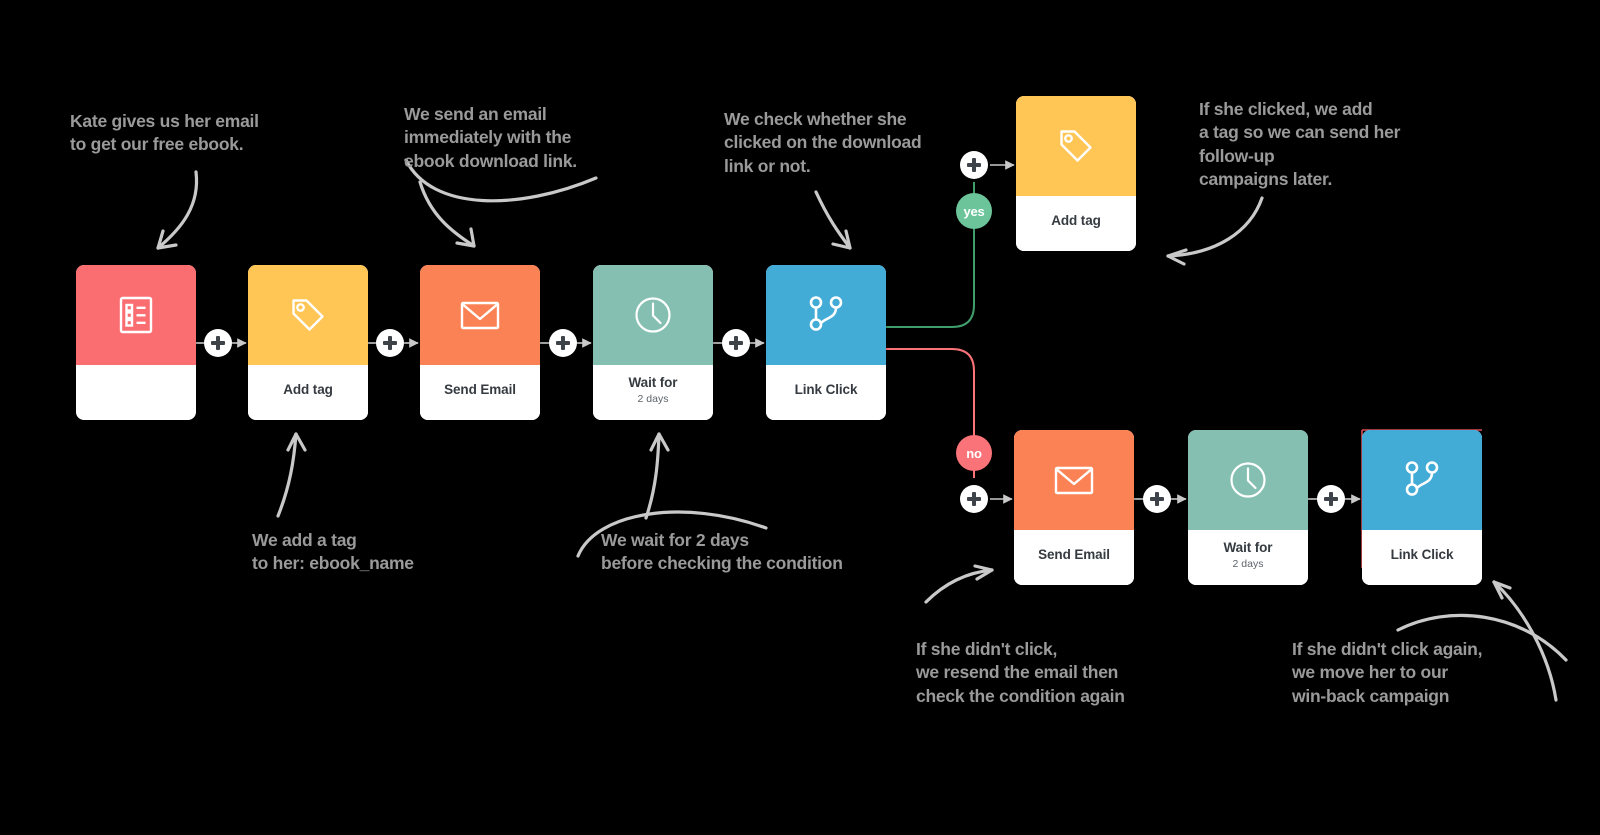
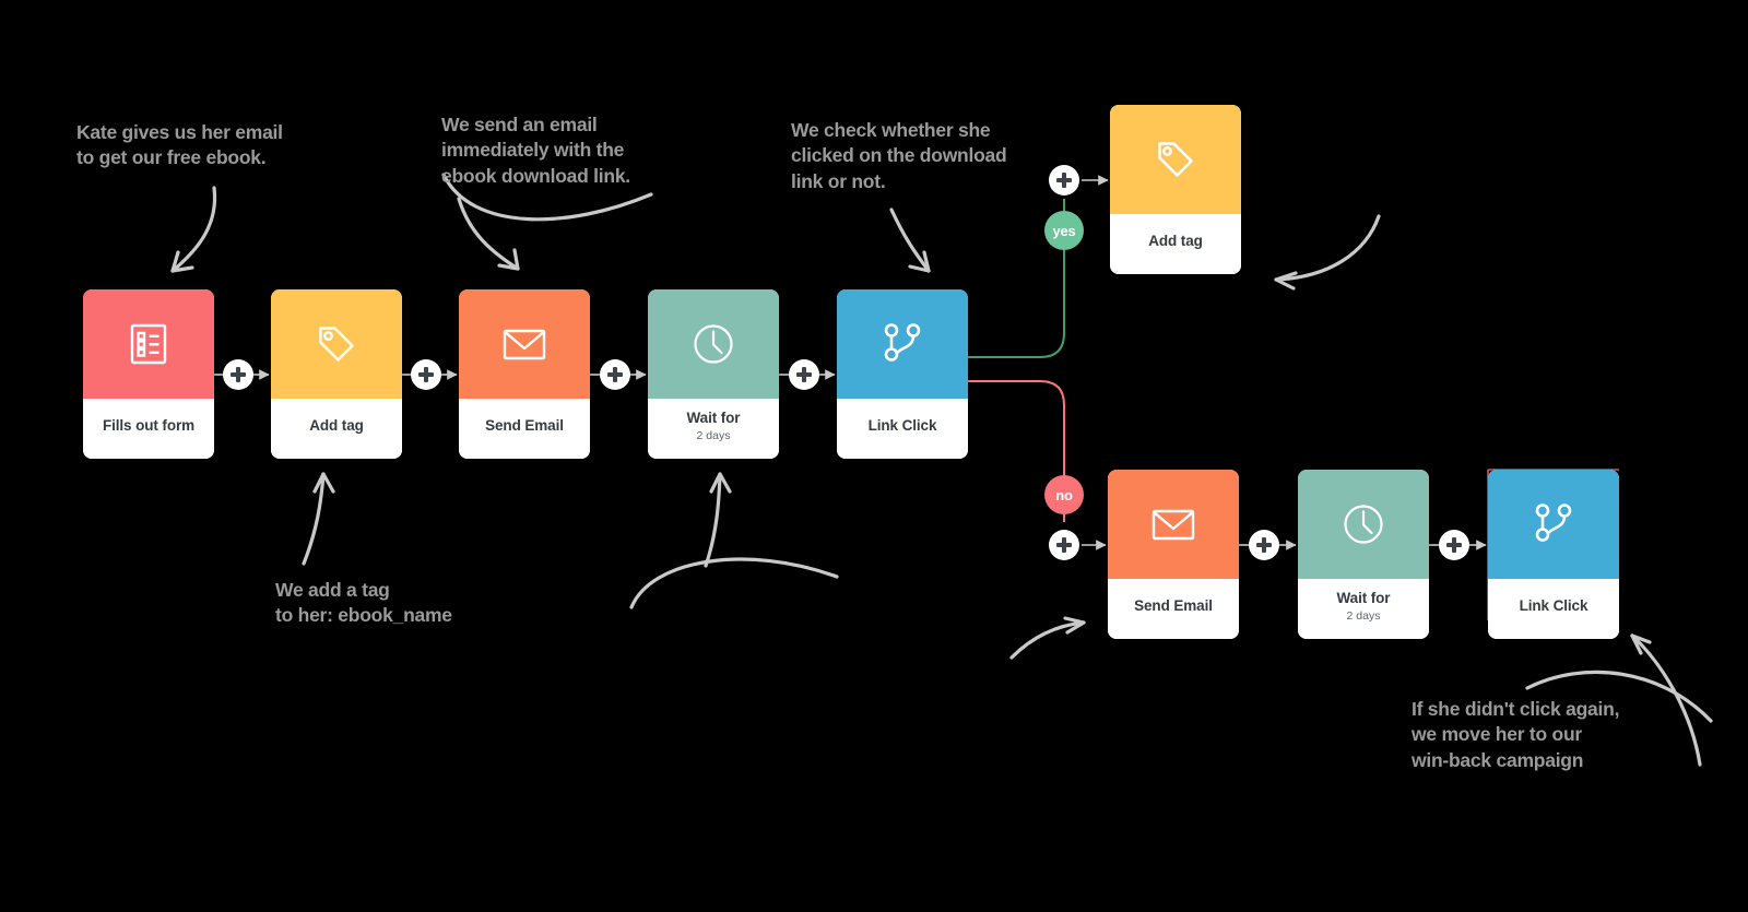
+ Fills out form
  Add tag
  Send Email
  Wait for
  2 days
  Link Click
  Add tag
  Send Email
  Wait for
  2 days
  Link Click
  yes
  no
  Kate gives us her email
  to get our free ebook.
  We send an email
  immediately with the
  ebook download link.
  We check whether she
  clicked on the download
  link or not.
- If she clicked, we add
- a tag so we can send her
- follow-up
- campaigns later.
  We add a tag
  to her: ebook_name
- We wait for 2 days
- before checking the condition
- If she didn't click,
- we resend the email then
- check the condition again
  If she didn't click again,
  we move her to our
  win-back campaign
